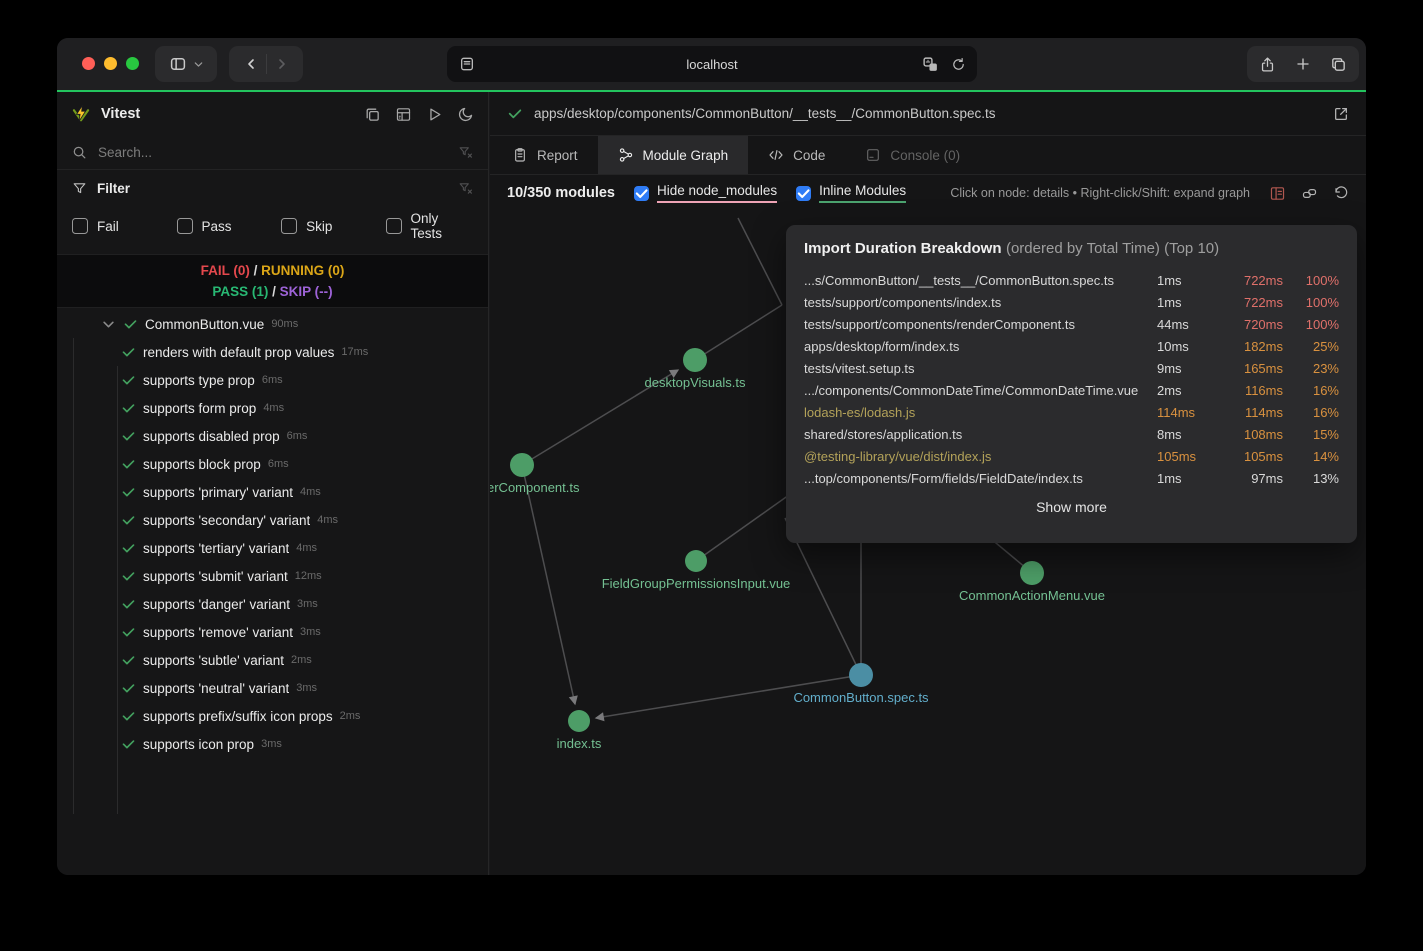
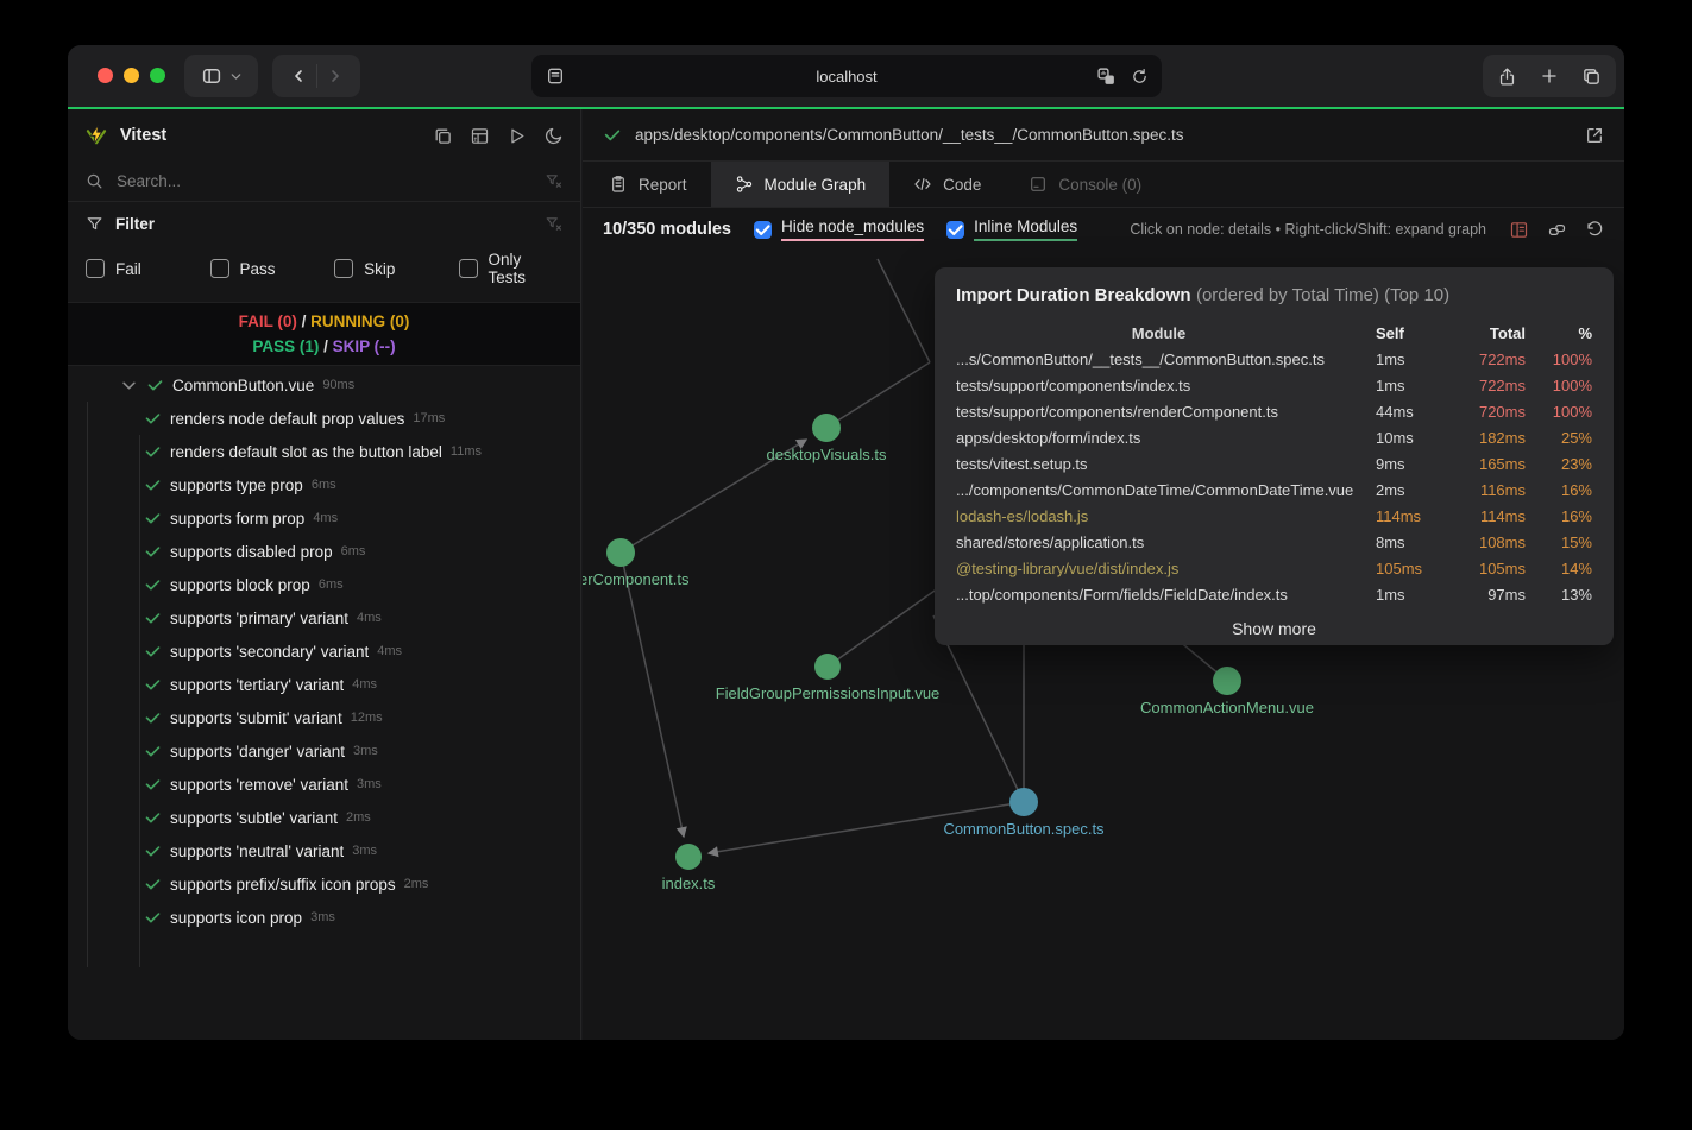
  localhost
  Vitest
  Search...
  Filter
  Fail
  Pass
  Skip
  Only Tests
  FAIL (0) / RUNNING (0)
  PASS (1) / SKIP (--)
  CommonButton.vue
  90ms
- renders with default prop values
+ renders node default prop values
  17ms
+ renders default slot as the button label
+ 11ms
  supports type prop
  6ms
  supports form prop
  4ms
  supports disabled prop
  6ms
  supports block prop
  6ms
  supports 'primary' variant
  4ms
  supports 'secondary' variant
  4ms
  supports 'tertiary' variant
  4ms
  supports 'submit' variant
  12ms
  supports 'danger' variant
  3ms
  supports 'remove' variant
  3ms
  supports 'subtle' variant
  2ms
  supports 'neutral' variant
  3ms
  supports prefix/suffix icon props
  2ms
  supports icon prop
  3ms
  apps/desktop/components/CommonButton/__tests__/CommonButton.spec.ts
  Report
  Module Graph
  Code
  Console (0)
  10/350 modules
  Hide node_modules
  Inline Modules
  Click on node: details • Right-click/Shift: expand graph
  desktopVisuals.ts
  erComponent.ts
  FieldGroupPermissionsInput.vue
  CommonActionMenu.vue
  CommonButton.spec.ts
  index.ts
  Import Duration Breakdown (ordered by Total Time) (Top 10)
+ Module
+ Self
+ Total
+ %
  ...s/CommonButton/__tests__/CommonButton.spec.ts
  1ms
  722ms
  100%
  tests/support/components/index.ts
  1ms
  722ms
  100%
  tests/support/components/renderComponent.ts
  44ms
  720ms
  100%
  apps/desktop/form/index.ts
  10ms
  182ms
  25%
  tests/vitest.setup.ts
  9ms
  165ms
  23%
  .../components/CommonDateTime/CommonDateTime.vue
  2ms
  116ms
  16%
  lodash-es/lodash.js
  114ms
  114ms
  16%
  shared/stores/application.ts
  8ms
  108ms
  15%
  @testing-library/vue/dist/index.js
  105ms
  105ms
  14%
  ...top/components/Form/fields/FieldDate/index.ts
  1ms
  97ms
  13%
  Show more
